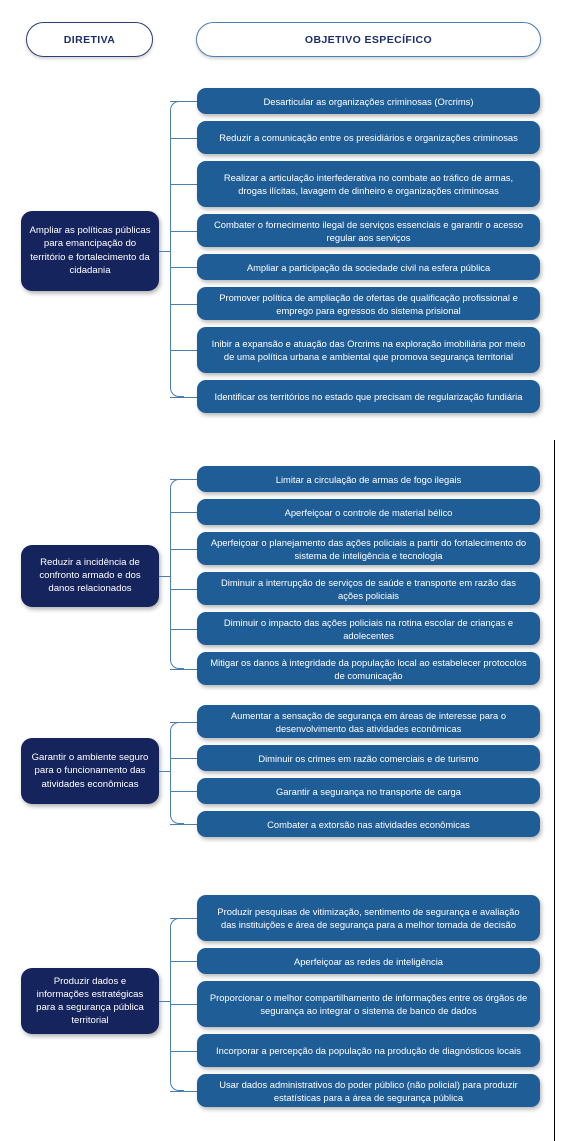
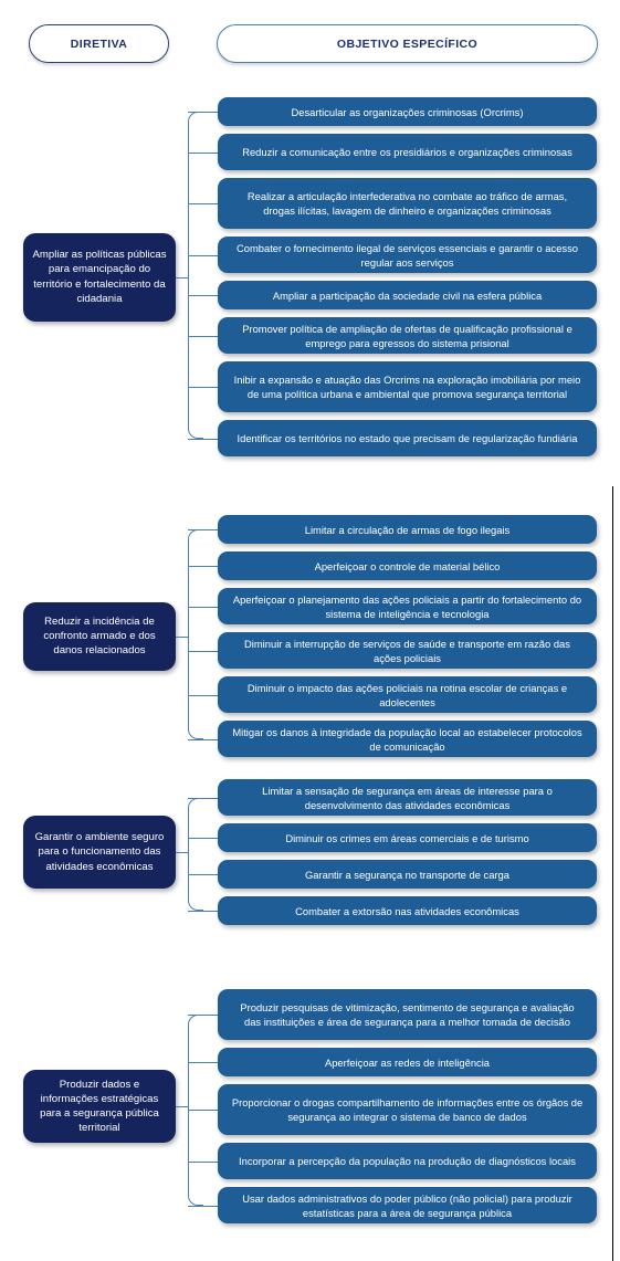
  DIRETIVA
  OBJETIVO ESPECÍFICO
  Ampliar as políticas públicas para emancipação do território e fortalecimento da cidadania
  Desarticular as organizações criminosas (Orcrims)
  Reduzir a comunicação entre os presidiários e organizações criminosas
  Realizar a articulação interfederativa no combate ao tráfico de armas, drogas ilícitas, lavagem de dinheiro e organizações criminosas
  Combater o fornecimento ilegal de serviços essenciais e garantir o acesso regular aos serviços
  Ampliar a participação da sociedade civil na esfera pública
  Promover política de ampliação de ofertas de qualificação profissional e emprego para egressos do sistema prisional
  Inibir a expansão e atuação das Orcrims na exploração imobiliária por meio de uma política urbana e ambiental que promova segurança territorial
  Identificar os territórios no estado que precisam de regularização fundiária
  Reduzir a incidência de confronto armado e dos danos relacionados
  Limitar a circulação de armas de fogo ilegais
  Aperfeiçoar o controle de material bélico
  Aperfeiçoar o planejamento das ações policiais a partir do fortalecimento do sistema de inteligência e tecnologia
  Diminuir a interrupção de serviços de saúde e transporte em razão das ações policiais
  Diminuir o impacto das ações policiais na rotina escolar de crianças e adolecentes
  Mitigar os danos à integridade da população local ao estabelecer protocolos de comunicação
  Garantir o ambiente seguro para o funcionamento das atividades econômicas
- Aumentar a sensação de segurança em áreas de interesse para o desenvolvimento das atividades econômicas
+ Limitar a sensação de segurança em áreas de interesse para o desenvolvimento das atividades econômicas
- Diminuir os crimes em razão comerciais e de turismo
+ Diminuir os crimes em áreas comerciais e de turismo
  Garantir a segurança no transporte de carga
  Combater a extorsão nas atividades econômicas
  Produzir dados e informações estratégicas para a segurança pública territorial
  Produzir pesquisas de vitimização, sentimento de segurança e avaliação das instituições e área de segurança para a melhor tomada de decisão
  Aperfeiçoar as redes de inteligência
- Proporcionar o melhor compartilhamento de informações entre os órgãos de segurança ao integrar o sistema de banco de dados
+ Proporcionar o drogas compartilhamento de informações entre os órgãos de segurança ao integrar o sistema de banco de dados
  Incorporar a percepção da população na produção de diagnósticos locais
  Usar dados administrativos do poder público (não policial) para produzir estatísticas para a área de segurança pública
